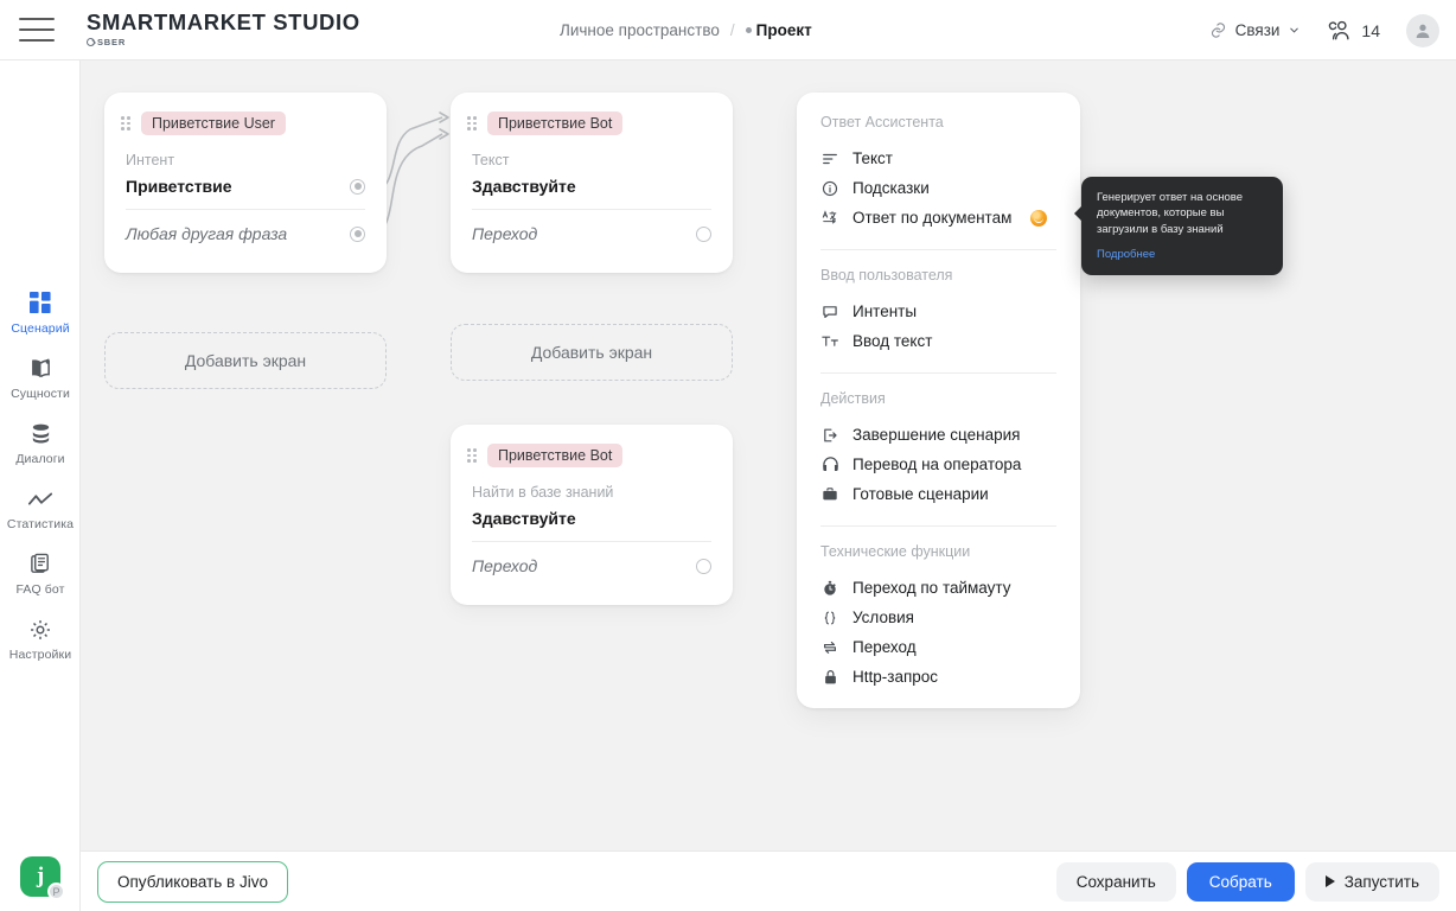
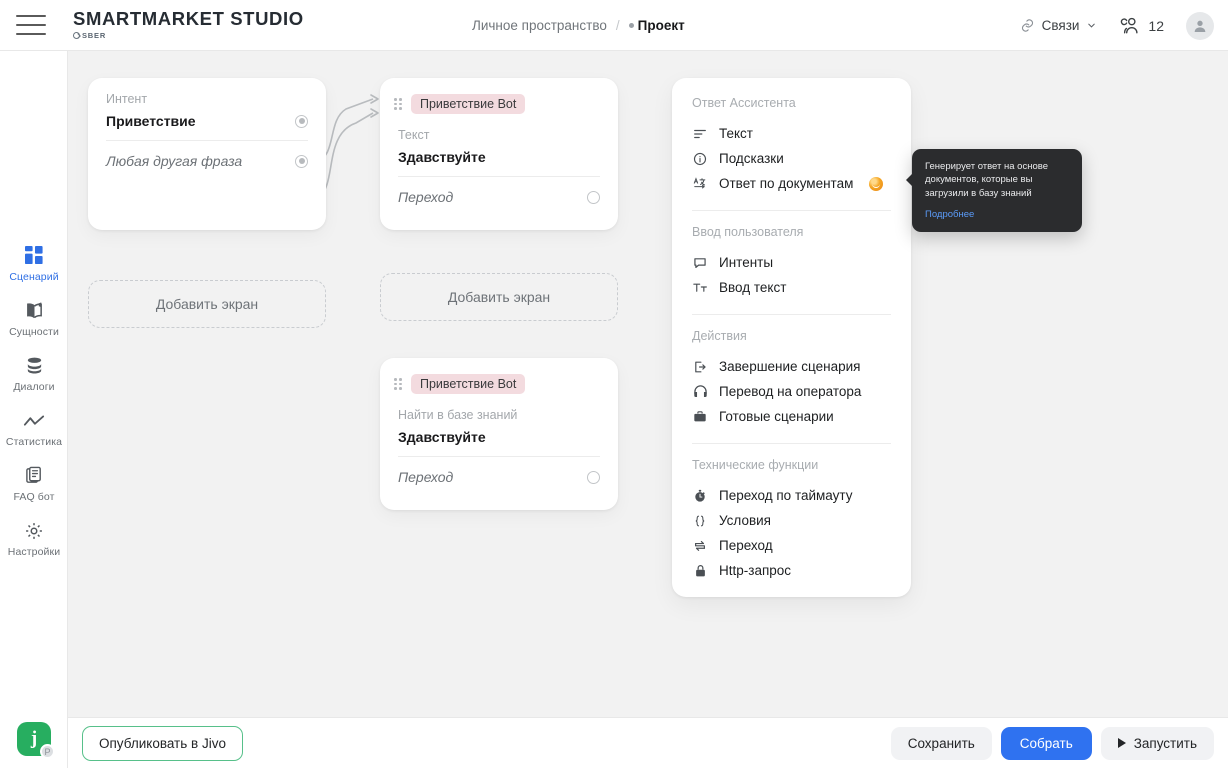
  SMARTMARKET STUDIO
  SBER
  Личное пространство
  /
  Проект
  Связи
- 14
+ 12
  Сценарий
  Сущности
  Диалоги
  Статистика
  FAQ бот
  Настройки
  j
  P
- Приветствие User
  Интент
  Приветствие
  Любая другая фраза
  Приветствие Bot
  Текст
  Здавствуйте
  Переход
  Приветствие Bot
  Найти в базе знаний
  Здавствуйте
  Переход
  Добавить экран
  Добавить экран
  Ответ Ассистента
  Текст
  Подсказки
  Ответ по документам
  Ввод пользователя
  Интенты
  Ввод текст
  Действия
  Завершение сценария
  Перевод на оператора
  Готовые сценарии
  Технические функции
  Переход по таймауту
  Условия
  Переход
  Http-запрос
  Генерирует ответ на основе документов, которые вы загрузили в базу знаний
  Подробнее
  Опубликовать в Jivo
  Сохранить
  Собрать
  Запустить
